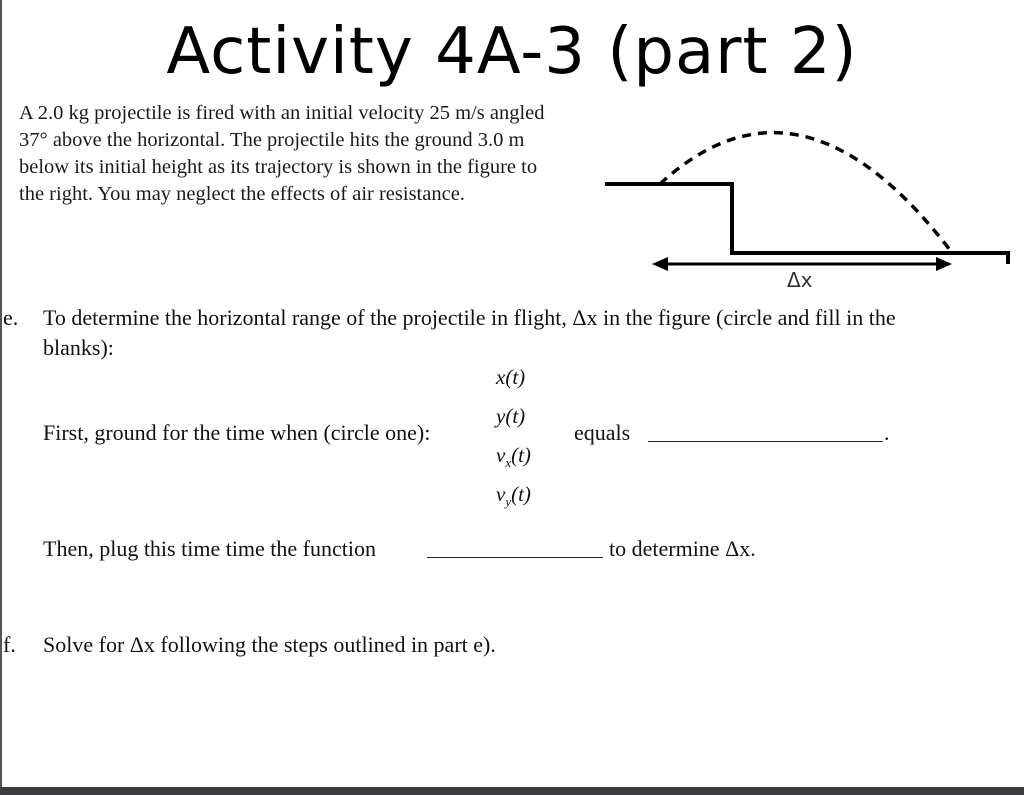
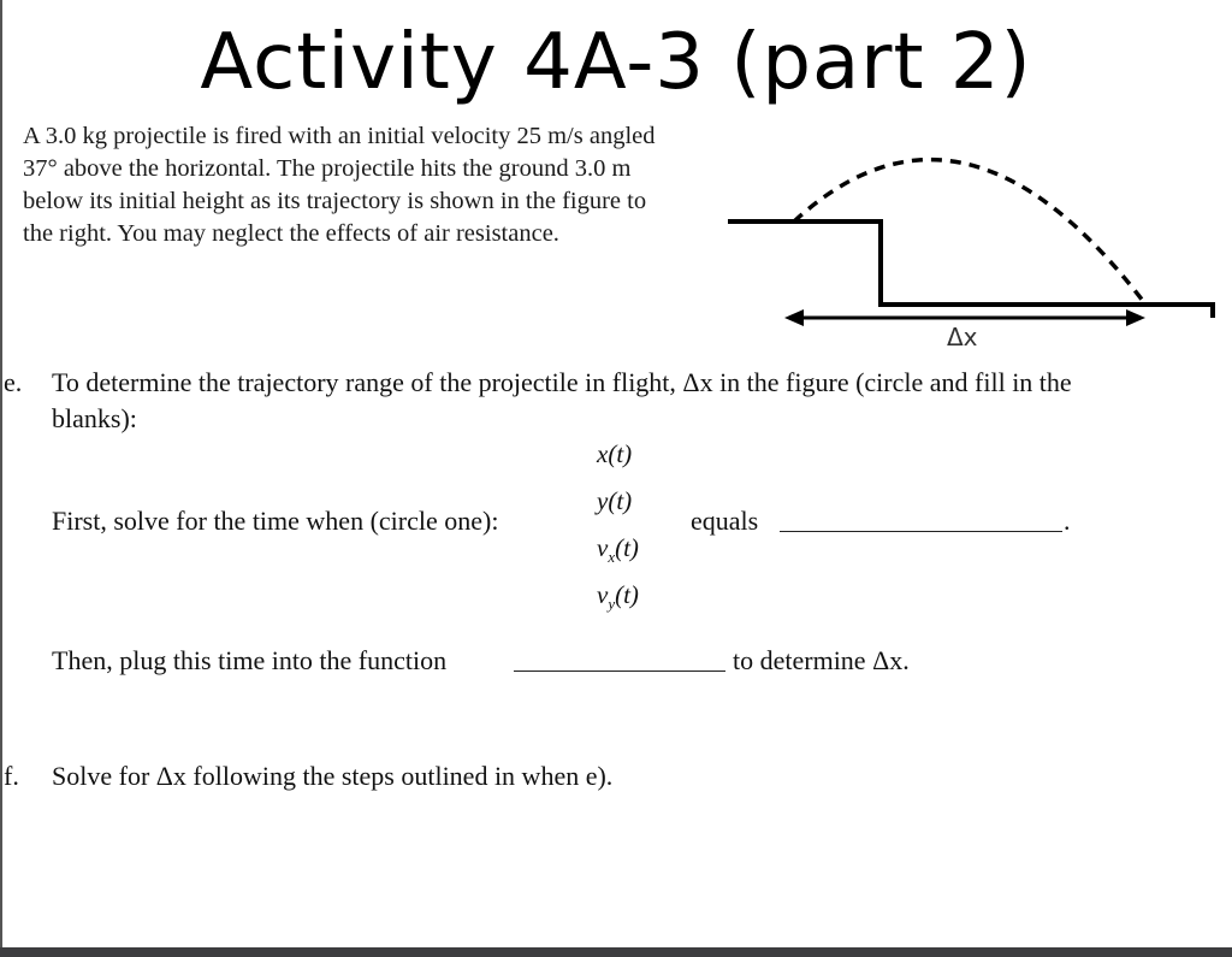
  Activity 4A-3 (part 2)
- A 2.0 kg projectile is fired with an initial velocity 25 m/s angled 37° above the horizontal. The projectile hits the ground 3.0 m below its initial height as its trajectory is shown in the figure to the right. You may neglect the effects of air resistance.
+ A 3.0 kg projectile is fired with an initial velocity 25 m/s angled 37° above the horizontal. The projectile hits the ground 3.0 m below its initial height as its trajectory is shown in the figure to the right. You may neglect the effects of air resistance.
  Δx
  e.
- To determine the horizontal range of the projectile in flight, Δx in the figure (circle and fill in the
+ To determine the trajectory range of the projectile in flight, Δx in the figure (circle and fill in the
  blanks):
- First, ground for the time when (circle one):
+ First, solve for the time when (circle one):
  x(t)
  y(t)
  vx(t)
  vy(t)
  equals
  .
- Then, plug this time time the function
+ Then, plug this time into the function
  to determine Δx.
  f.
- Solve for Δx following the steps outlined in part e).
+ Solve for Δx following the steps outlined in when e).
